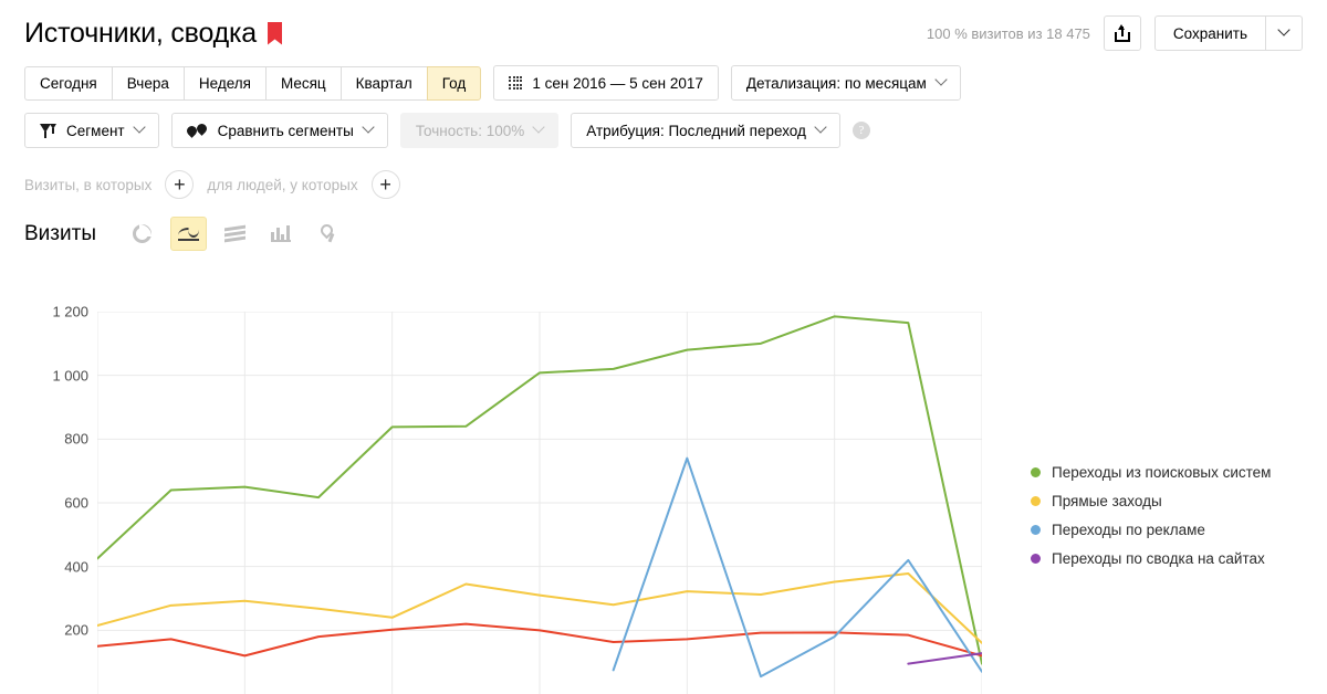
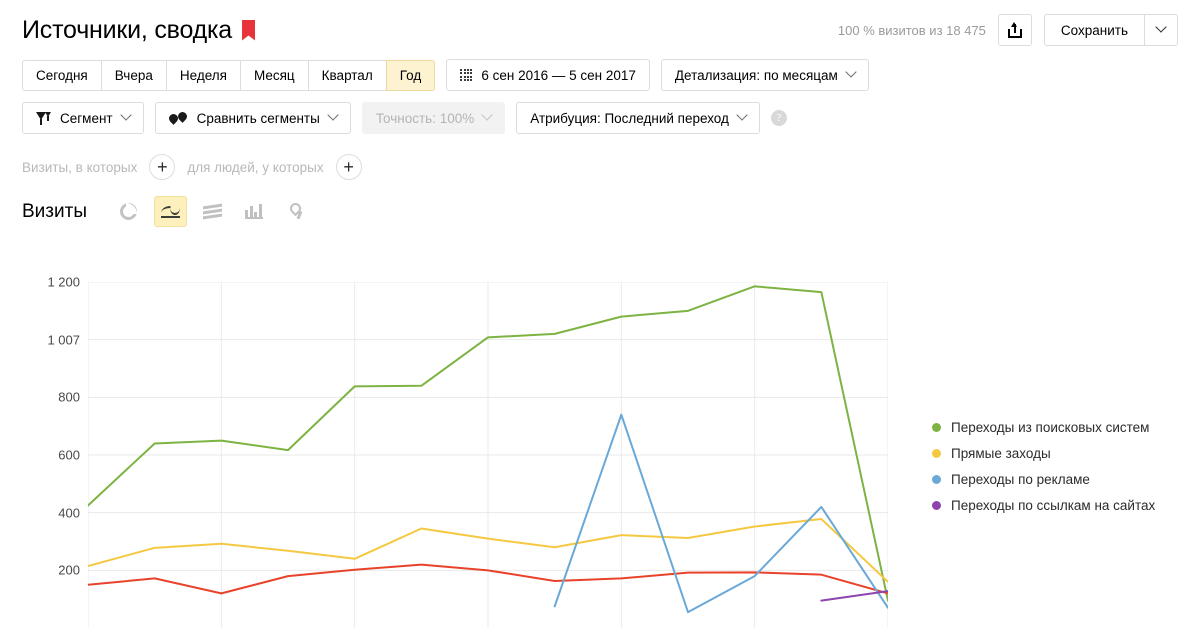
  Источники, сводка
  100 % визитов из 18 475
  Сохранить
  Сегодня
  Вчера
  Неделя
  Месяц
  Квартал
  Год
- 1 сен 2016 — 5 сен 2017
+ 6 сен 2016 — 5 сен 2017
  Детализация: по месяцам
  Сегмент
  Сравнить сегменты
  Точность: 100%
  Атрибуция: Последний переход
  ?
  Визиты, в которых
  +
  для людей, у которых
  +
  Визиты
  200
  400
  600
  800
- 1 000
+ 1 007
  1 200
  Переходы из поисковых систем
  Прямые заходы
  Переходы по рекламе
- Переходы по сводка на сайтах
+ Переходы по ссылкам на сайтах
